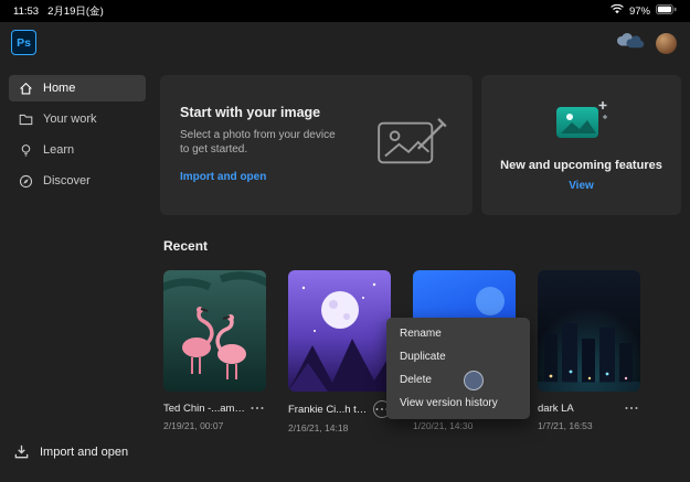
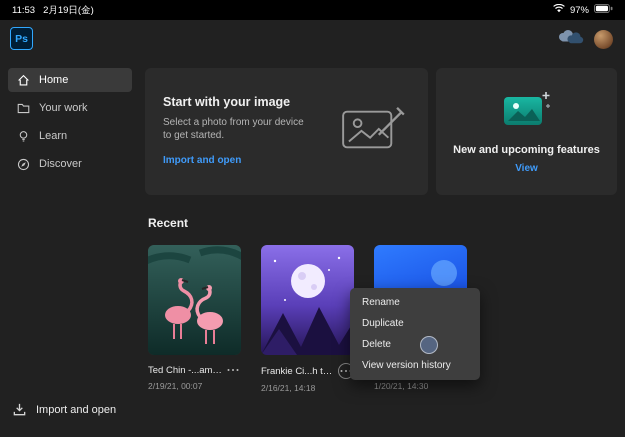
  11:53
  2月19日(金)
  97%
  Ps
  Home
  Your work
  Learn
  Discover
  Import and open
  Start with your image
  Select a photo from your device to get started.
  Import and open
  New and upcoming features
  View
  Recent
  Ted Chin -...aming
  2/19/21, 00:07
  Frankie Ci...h to B
  2/16/21, 14:18
  1/20/21, 14:30
- dark LA
- 1/7/21, 16:53
  Rename
  Duplicate
  Delete
  View version history
